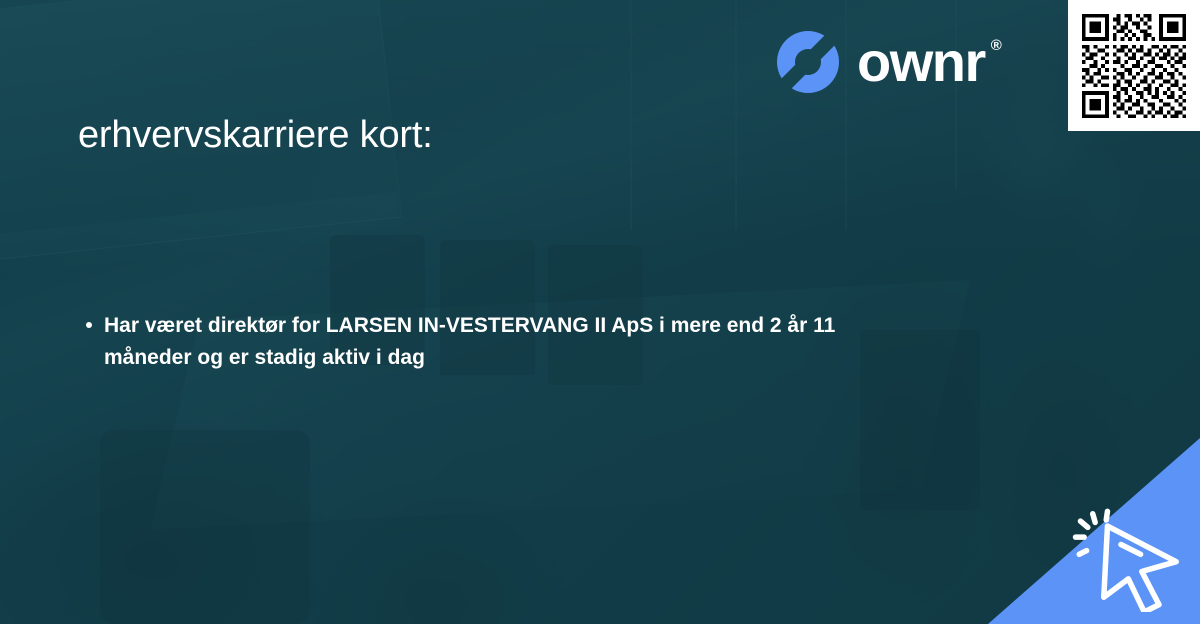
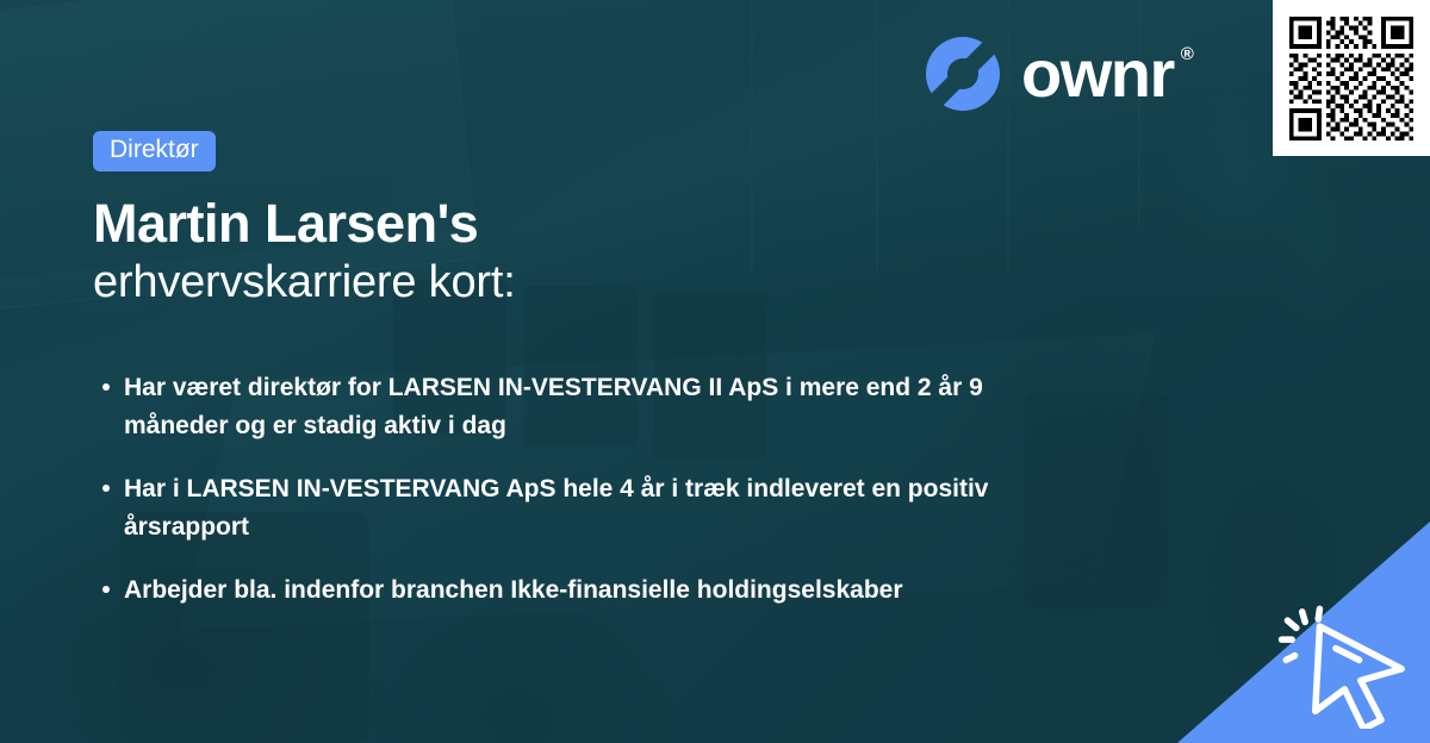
  ownr
  ®
+ Direktør
+ Martin Larsen's
  erhvervskarriere kort:
- Har været direktør for LARSEN IN-VESTERVANG II ApS i mere end 2 år 11 måneder og er stadig aktiv i dag
+ Har været direktør for LARSEN IN-VESTERVANG II ApS i mere end 2 år 9 måneder og er stadig aktiv i dag
+ Har i LARSEN IN-VESTERVANG ApS hele 4 år i træk indleveret en positiv årsrapport
+ Arbejder bla. indenfor branchen Ikke-finansielle holdingselskaber
